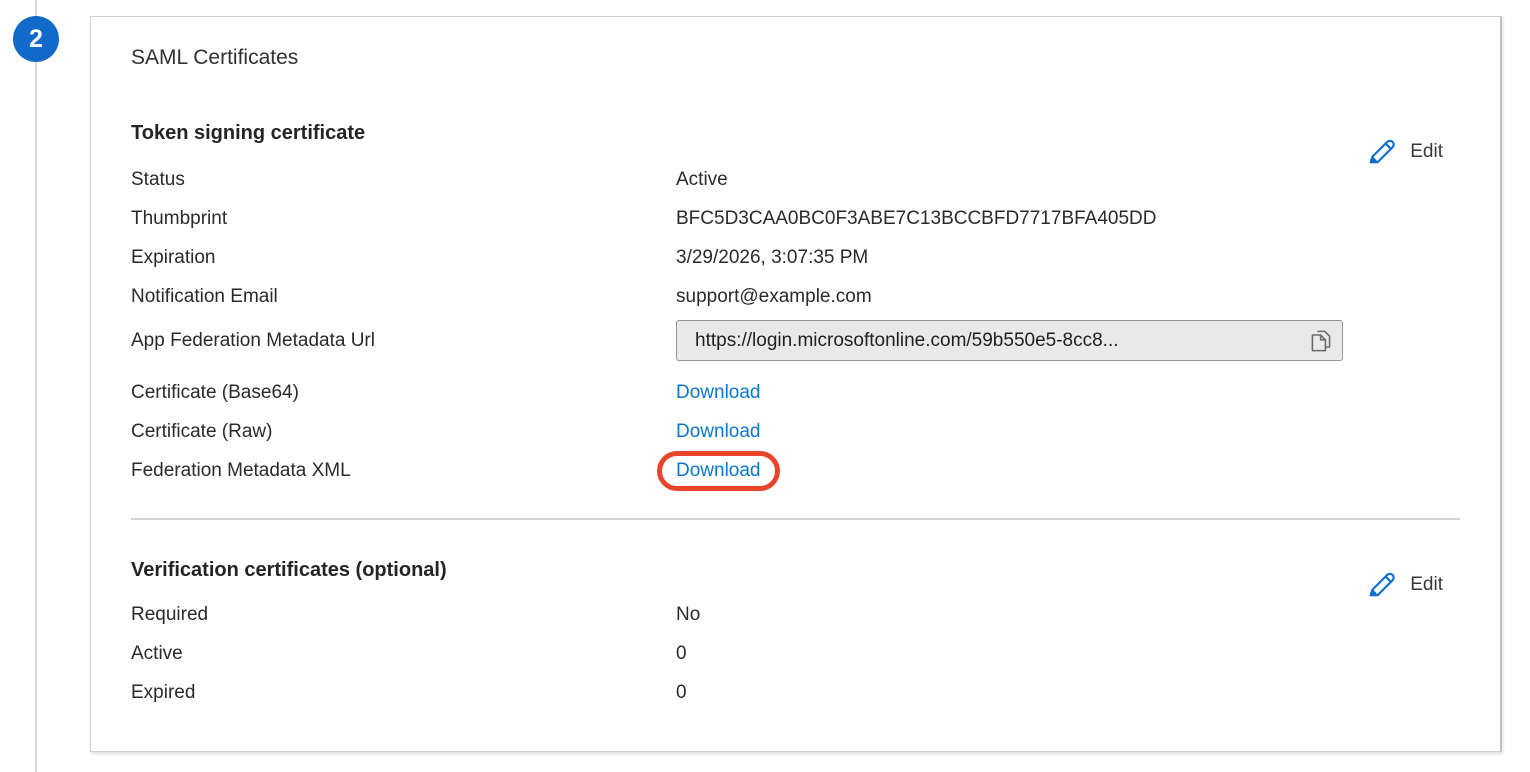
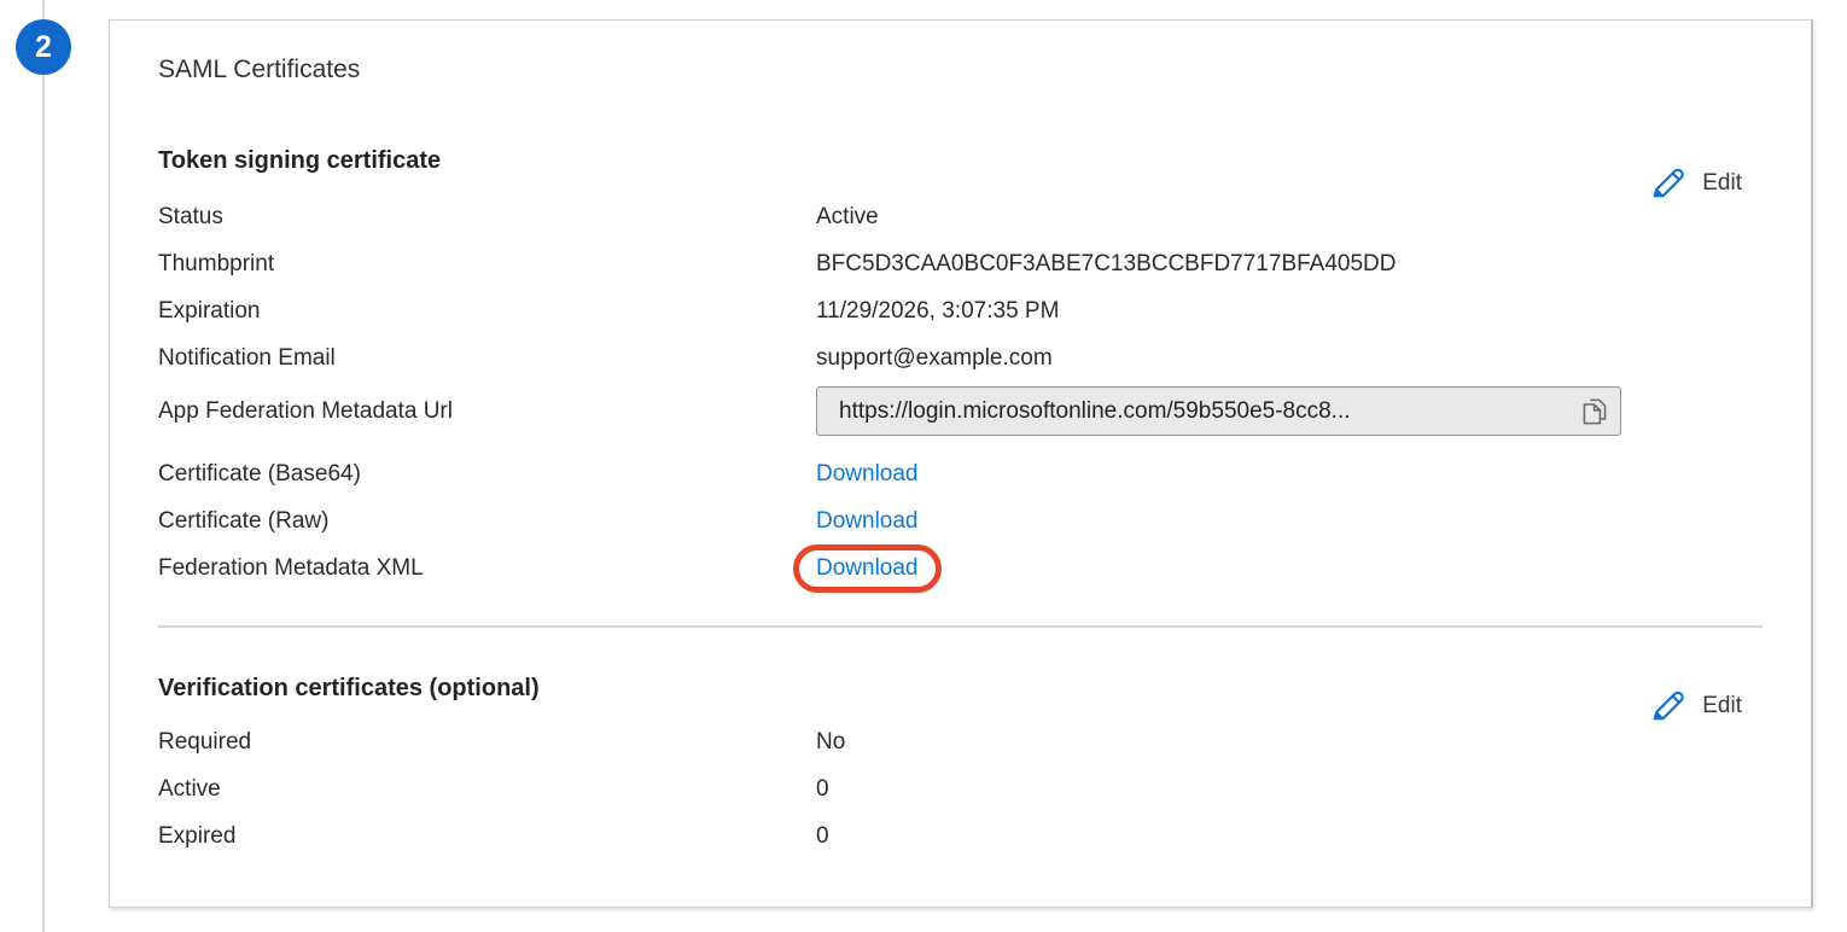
  2
  Edit
  Edit
  SAML Certificates
  Token signing certificate
  Status
  Active
  Thumbprint
  BFC5D3CAA0BC0F3ABE7C13BCCBFD7717BFA405DD
  Expiration
- 3/29/2026, 3:07:35 PM
+ 11/29/2026, 3:07:35 PM
  Notification Email
  support@example.com
  App Federation Metadata Url
  https://login.microsoftonline.com/59b550e5-8cc8...
  Certificate (Base64)
  Download
  Certificate (Raw)
  Download
  Federation Metadata XML
  Download
  Verification certificates (optional)
  Required
  No
  Active
  0
  Expired
  0
